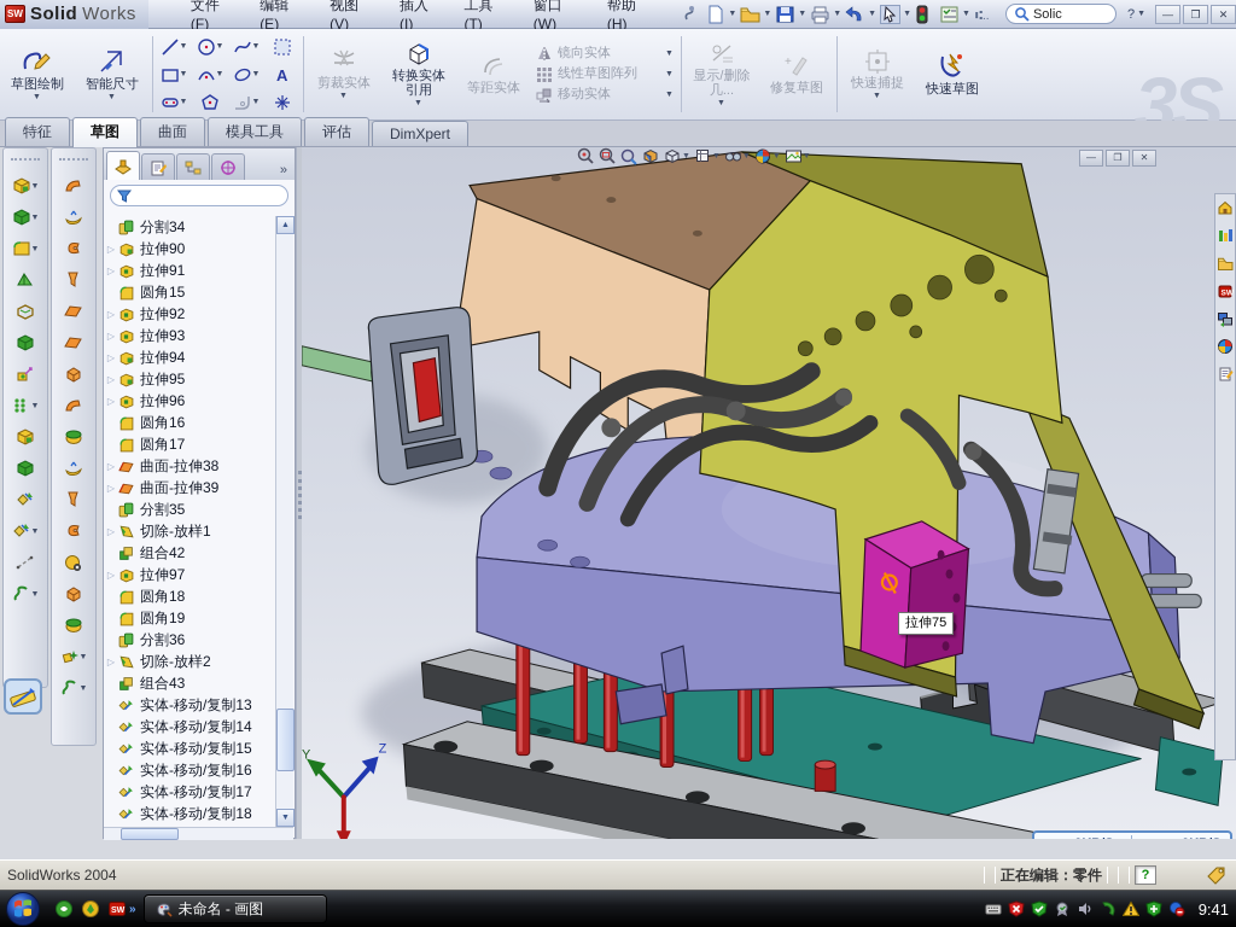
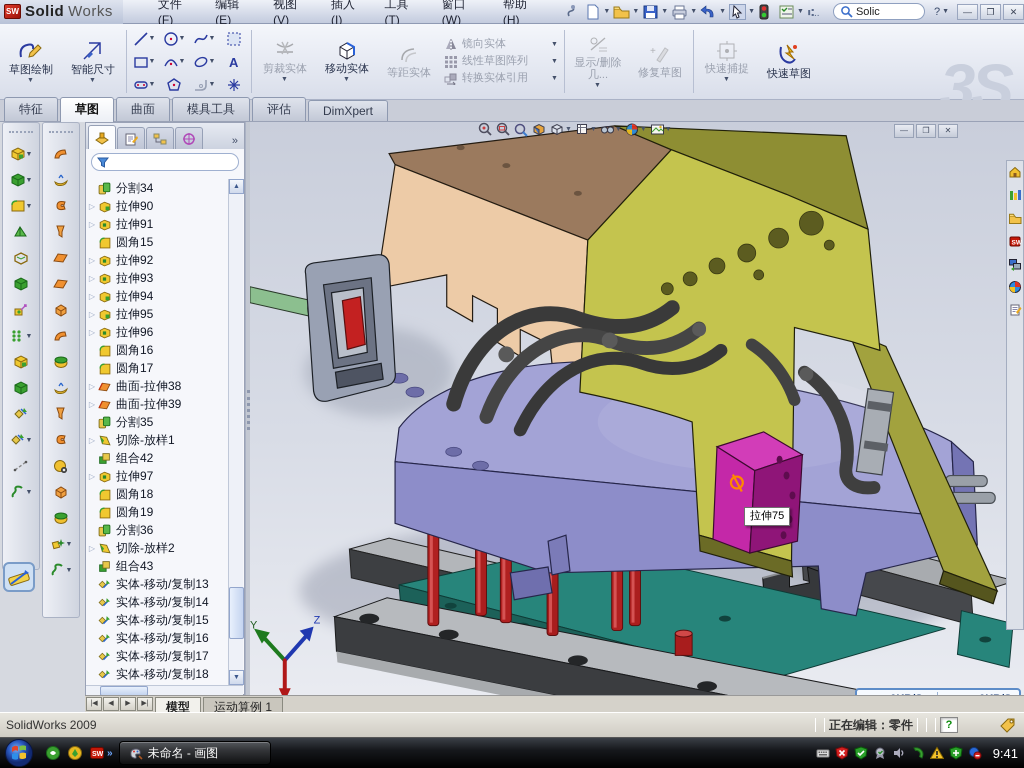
  SW
  Solid
  Works
  文件(F)
  编辑(E)
  视图(V)
  插入(I)
  工具(T)
  窗口(W)
  帮助(H)
  ⑆..
  Solic
  ?
  —
  ❐
  ✕
  草图绘制
  智能尺寸
  A
  剪裁实体
- 转换实体引用
+ 移动实体
  等距实体
  镜向实体
  线性草图阵列
- 移动实体
+ 转换实体引用
  显示/删除几...
  +
  修复草图
  快速捕捉
  快速草图
  3S
  特征
  草图
  曲面
  模具工具
  评估
  DimXpert
  »
  分割34
  ▷
  拉伸90
  ▷
  拉伸91
  圆角15
  ▷
  拉伸92
  ▷
  拉伸93
  ▷
  拉伸94
  ▷
  拉伸95
  ▷
  拉伸96
  圆角16
  圆角17
  ▷
  曲面-拉伸38
  ▷
  曲面-拉伸39
  分割35
  ▷
  切除-放样1
  组合42
  ▷
  拉伸97
  圆角18
  圆角19
  分割36
  ▷
  切除-放样2
  组合43
  实体-移动/复制13
  实体-移动/复制14
  实体-移动/复制15
  实体-移动/复制16
  实体-移动/复制17
  实体-移动/复制18
  Y
  Z
  —
  ❐
  ✕
  拉伸75
+ 模型
+ 运动算例 1
- SolidWorks 2004
+ SolidWorks 2009
  正在编辑：零件
  ?
  »
  未命名 - 画图
  9:41
